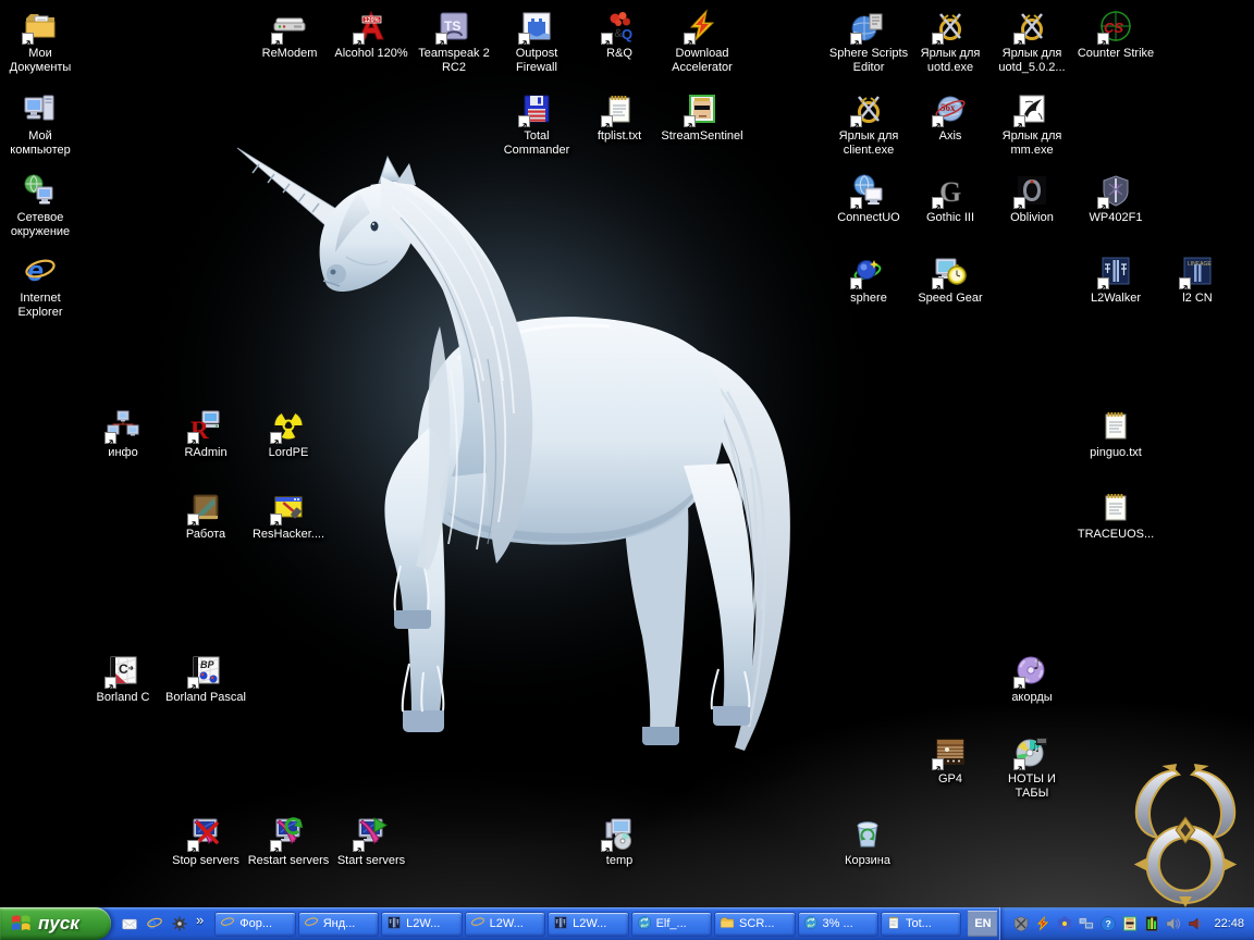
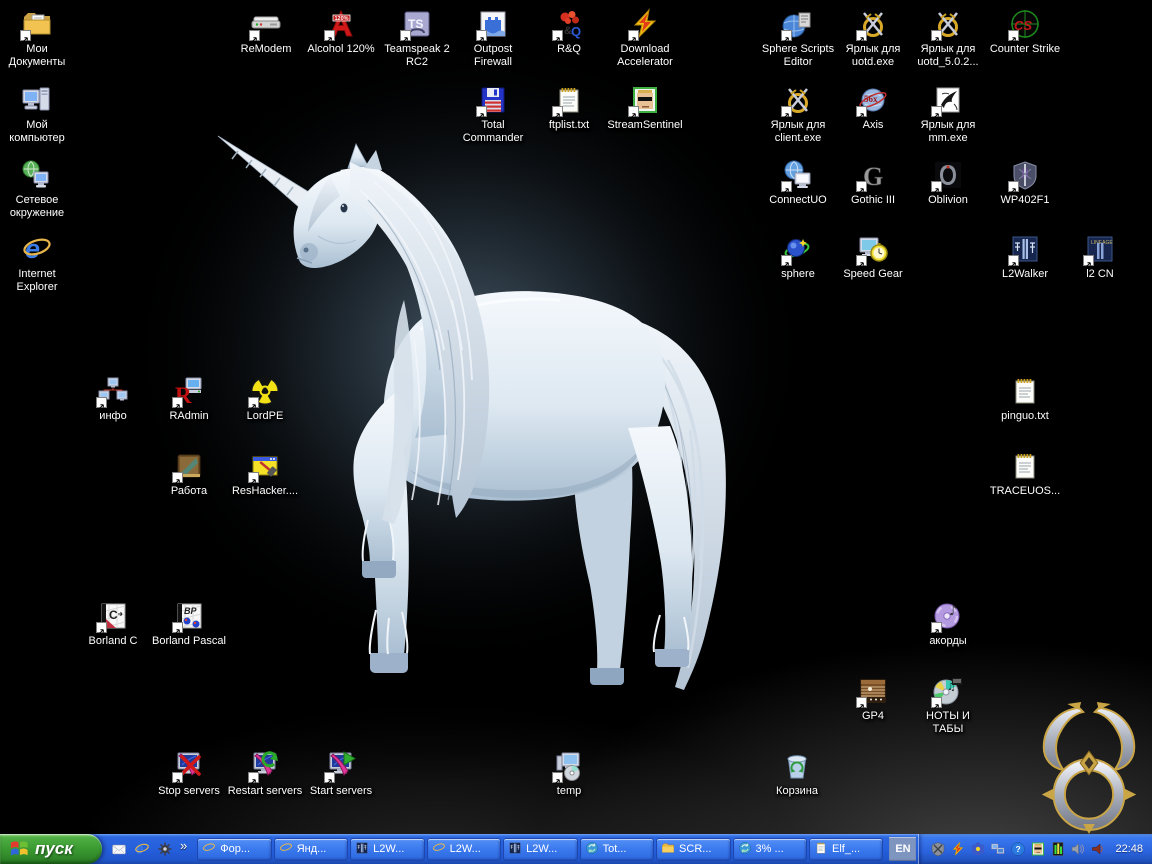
  Мои Документы
  Мой компьютер
  Сетевое окружение
  e
  Internet Explorer
  ReModem
  Alcohol 120%
  TS
  Teamspeak 2 RC2
  Outpost Firewall
  &
  Q
  R&Q
  Download Accelerator
  Total Commander
  ftplist.txt
  StreamSentinel
  Sphere Scripts Editor
  Ярлык для uotd.exe
  Ярлык для uotd_5.0.2...
  CS
  Counter Strike
  Ярлык для client.exe
  56x
  Axis
  Ярлык для mm.exe
  ConnectUO
  G
  Gothic III
  Oblivion
  WP402F1
  sphere
  Speed Gear
  L2Walker
  l2 CN
  инфо
  R
  RAdmin
  LordPE
  Работа
  ResHacker....
  pinguo.txt
  TRACEUOS...
  C
  Borland C
  BP
  Borland Pascal
  ♪
  акорды
  GP4
  ♫
  НОТЫ И ТАБЫ
  Stop servers
  Restart servers
  Start servers
  temp
  Корзина
  пуск
  e
  »
  e
  Фор...
  e
  Янд...
  L2W...
  e
  L2W...
  L2W...
- Elf_...
+ Tot...
  SCR...
  3% ...
- Tot...
+ Elf_...
  EN
  ?
  22:48
